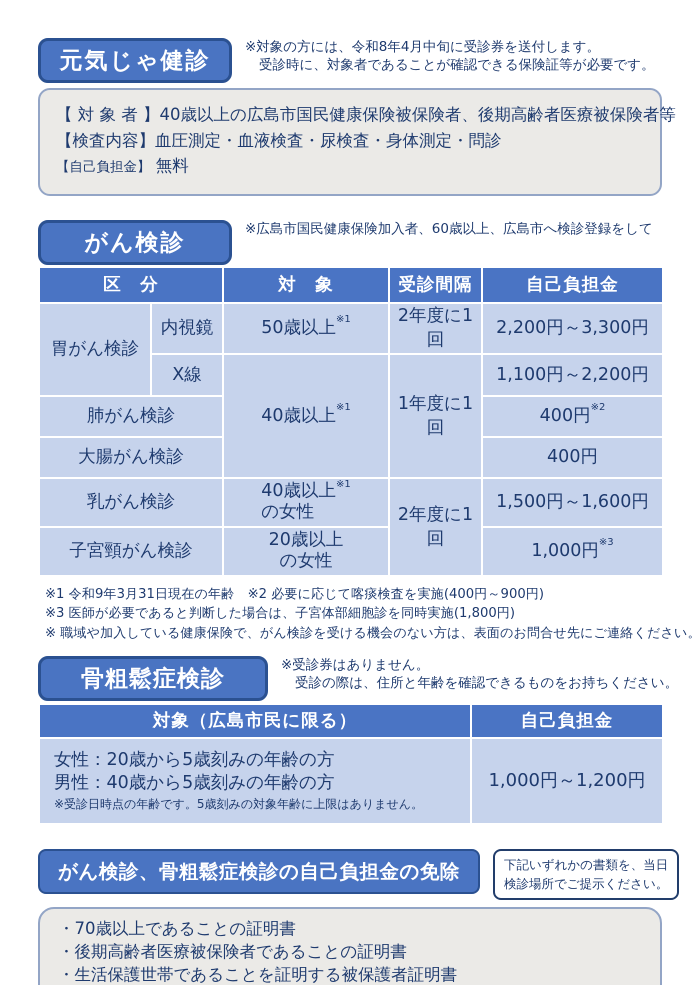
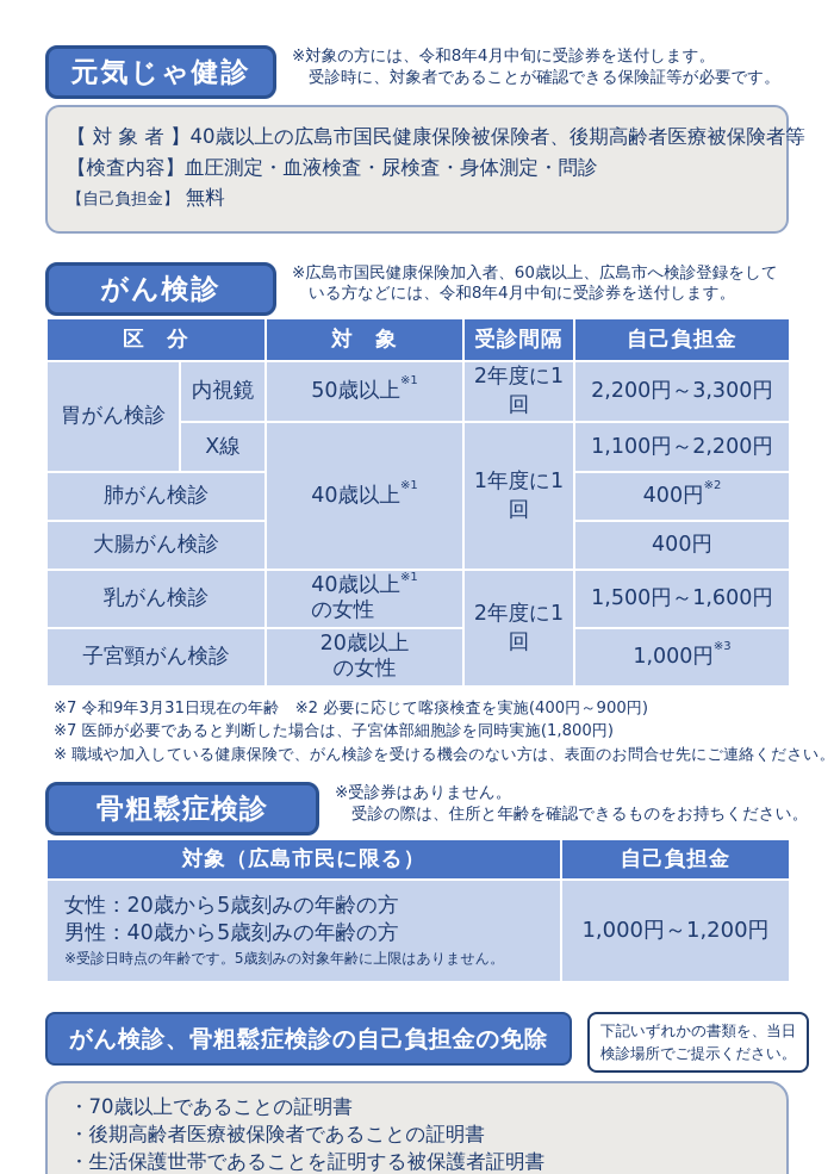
  元気じゃ健診
  ※対象の方には、令和8年4月中旬に受診券を送付します。
  受診時に、対象者であることが確認できる保険証等が必要です。
  【 対 象 者 】40歳以上の広島市国民健康保険被保険者、後期高齢者医療被保険者等
  【検査内容】血圧測定・血液検査・尿検査・身体測定・問診
  【自己負担金】 無料
  がん検診
  ※広島市国民健康保険加入者、60歳以上、広島市へ検診登録をして
+ いる方などには、令和8年4月中旬に受診券を送付します。
  区 分	対 象	受診間隔	自己負担金
  胃がん検診	内視鏡	50歳以上※1	2年度に1回	2,200円～3,300円
  X線	40歳以上※1	1年度に1回	1,100円～2,200円
  肺がん検診	400円※2
  大腸がん検診	400円
  乳がん検診	40歳以上※1の女性	2年度に1回	1,500円～1,600円
  子宮頸がん検診	20歳以上の女性	1,000円※3
- ※1 令和9年3月31日現在の年齢 ※2 必要に応じて喀痰検査を実施(400円～900円)
+ ※7 令和9年3月31日現在の年齢 ※2 必要に応じて喀痰検査を実施(400円～900円)
- ※3 医師が必要であると判断した場合は、子宮体部細胞診を同時実施(1,800円)
+ ※7 医師が必要であると判断した場合は、子宮体部細胞診を同時実施(1,800円)
  ※ 職域や加入している健康保険で、がん検診を受ける機会のない方は、表面のお問合せ先にご連絡ください。
  骨粗鬆症検診
  ※受診券はありません。
  受診の際は、住所と年齢を確認できるものをお持ちください。
  対象（広島市民に限る）	自己負担金
  女性：20歳から5歳刻みの年齢の方 男性：40歳から5歳刻みの年齢の方 ※受診日時点の年齢です。5歳刻みの対象年齢に上限はありません。	1,000円～1,200円
  がん検診、骨粗鬆症検診の自己負担金の免除
  下記いずれかの書類を、当日
  検診場所でご提示ください。
  ・70歳以上であることの証明書
  ・後期高齢者医療被保険者であることの証明書
  ・生活保護世帯であることを証明する被保護者証明書
